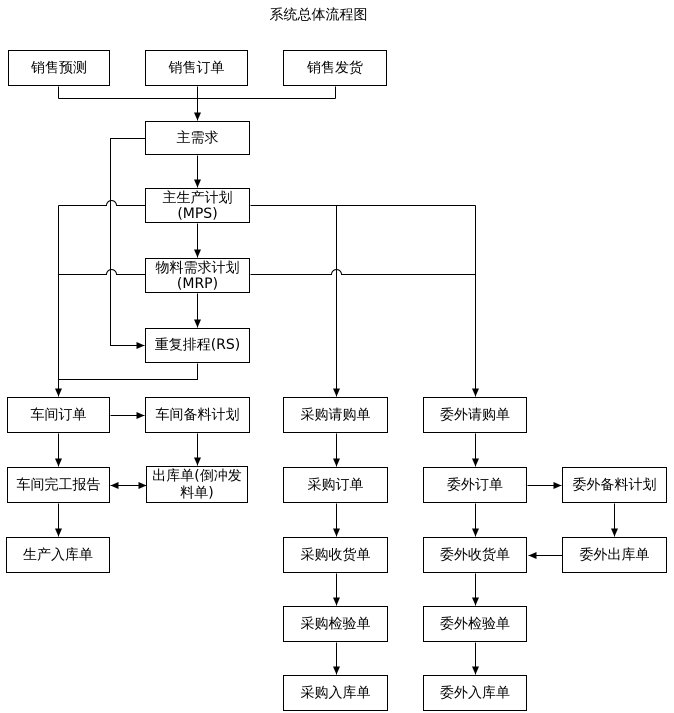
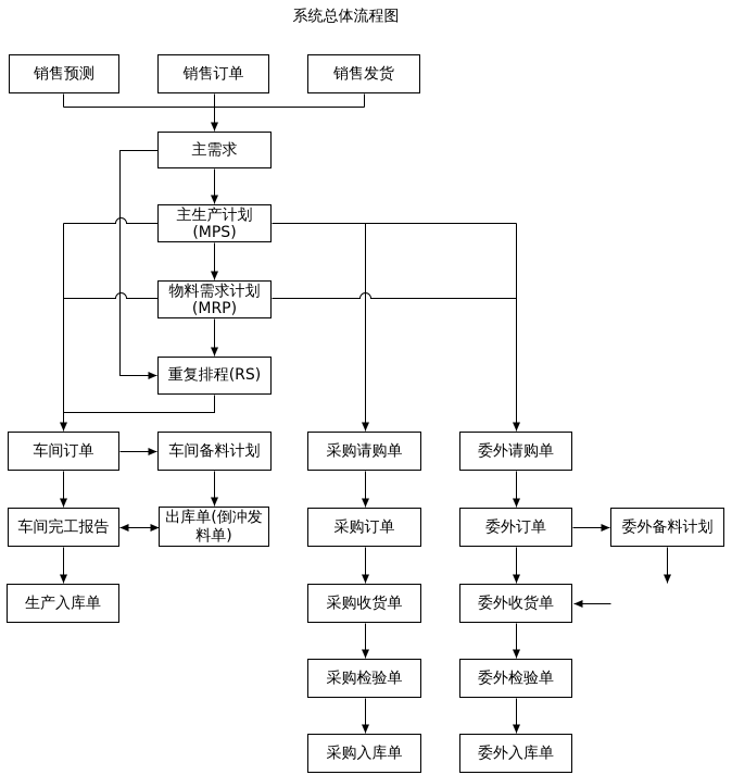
  系统总体流程图
  销售预测
  销售订单
  销售发货
  主需求
  主生产计划
  (MPS)
  物料需求计划
  (MRP)
  重复排程(RS)
  车间订单
  车间备料计划
  采购请购单
  委外请购单
  车间完工报告
  出库单(倒冲发料单)
  采购订单
  委外订单
  委外备料计划
  生产入库单
  采购收货单
  委外收货单
- 委外出库单
  采购检验单
  委外检验单
  采购入库单
  委外入库单
